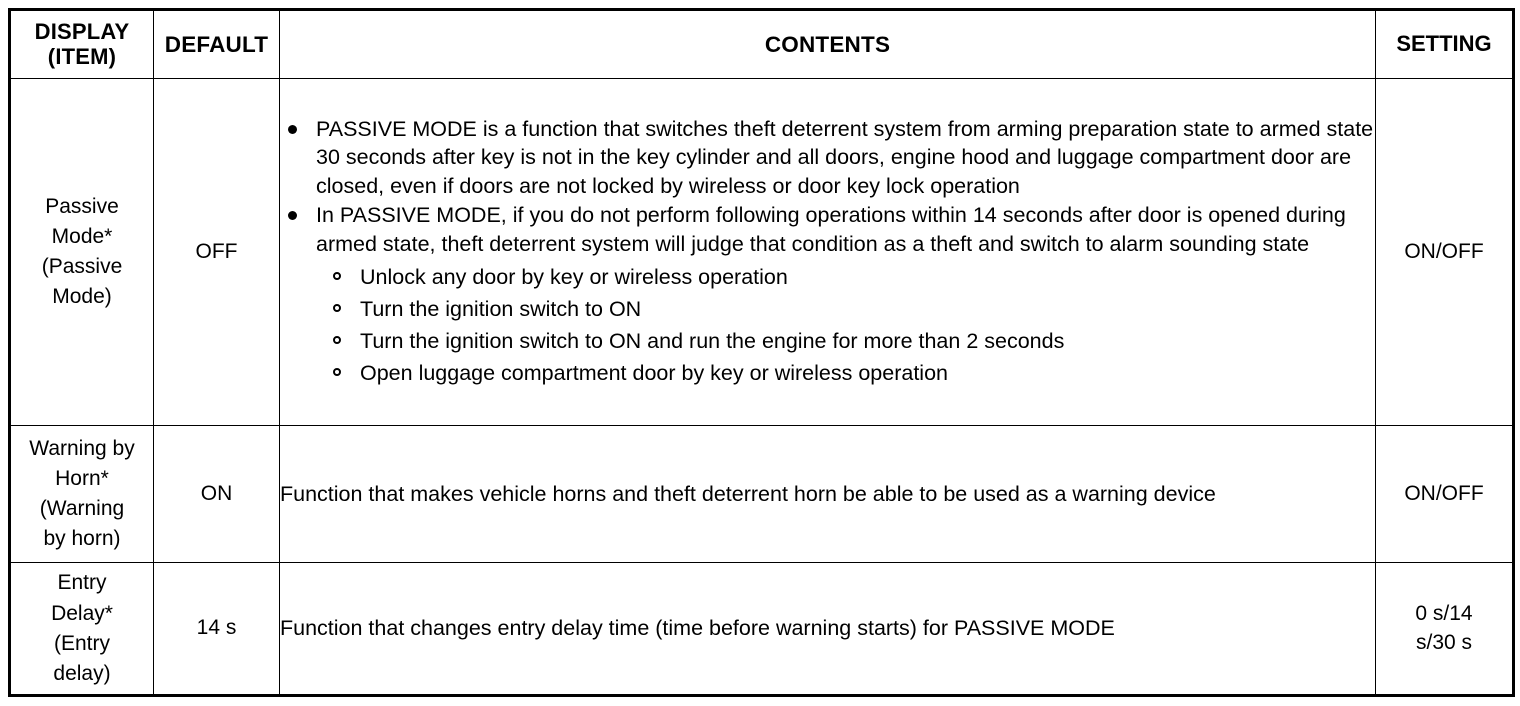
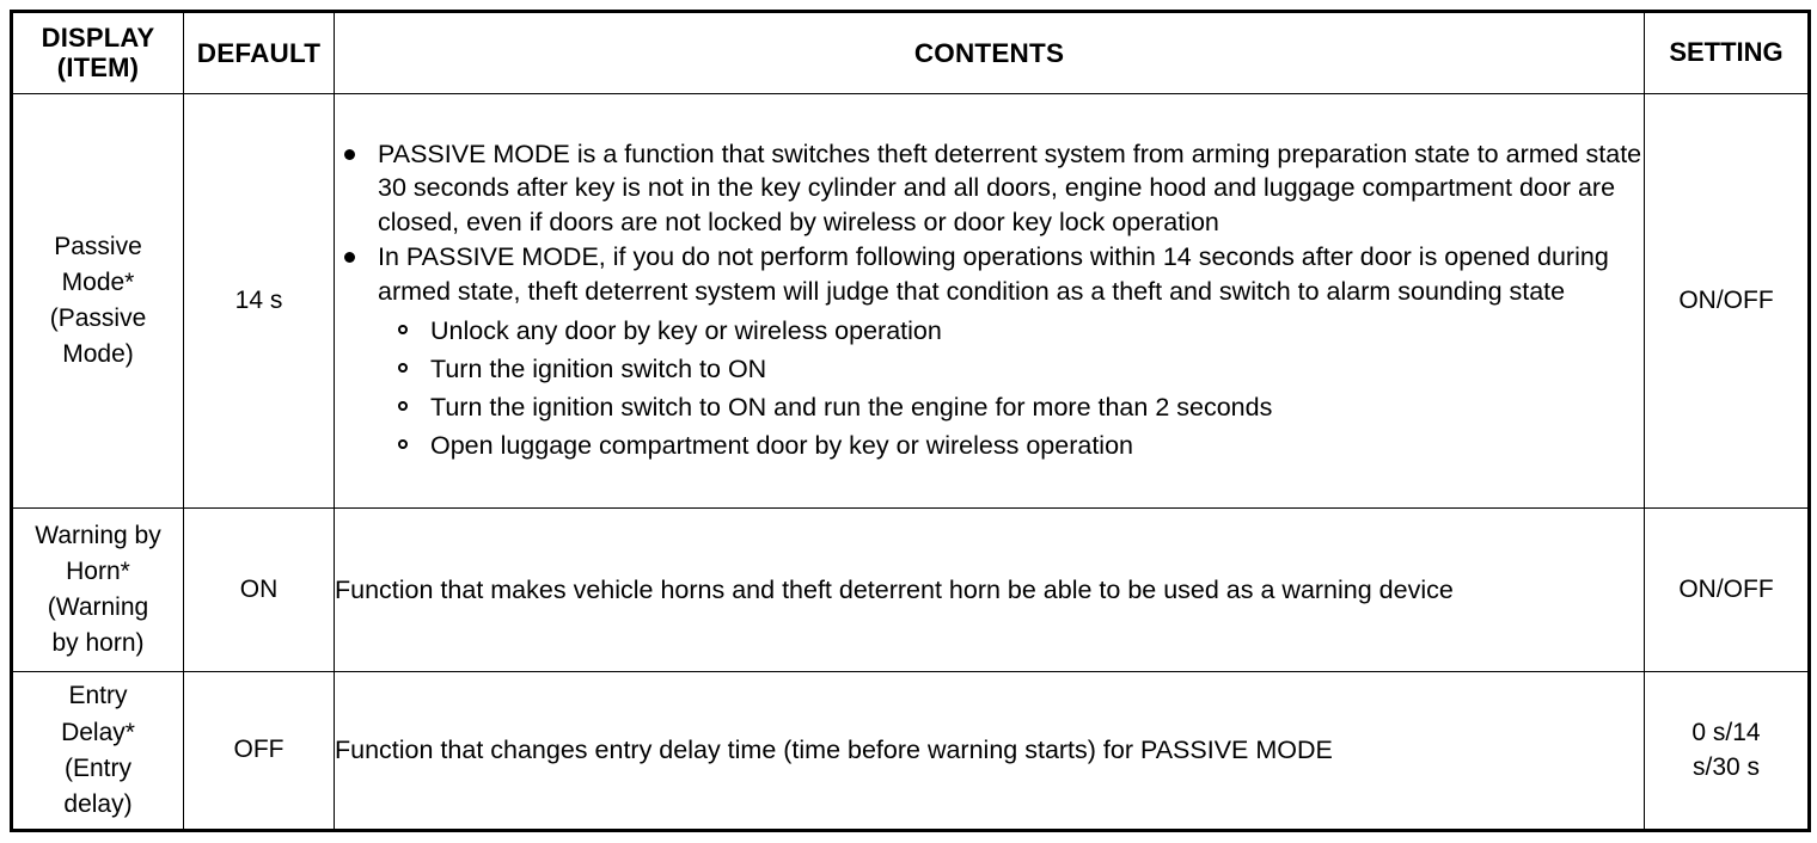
  DISPLAY (ITEM)	DEFAULT	CONTENTS	SETTING
- Passive Mode* (Passive Mode)	OFF	PASSIVE MODE is a function that switches theft deterrent system from arming preparation state to armed state 30 seconds after key is not in the key cylinder and all doors, engine hood and luggage compartment door are closed, even if doors are not locked by wireless or door key lock operation In PASSIVE MODE, if you do not perform following operations within 14 seconds after door is opened during armed state, theft deterrent system will judge that condition as a theft and switch to alarm sounding state Unlock any door by key or wireless operation Turn the ignition switch to ON Turn the ignition switch to ON and run the engine for more than 2 seconds Open luggage compartment door by key or wireless operation	ON/OFF
+ Passive Mode* (Passive Mode)	14 s	PASSIVE MODE is a function that switches theft deterrent system from arming preparation state to armed state 30 seconds after key is not in the key cylinder and all doors, engine hood and luggage compartment door are closed, even if doors are not locked by wireless or door key lock operation In PASSIVE MODE, if you do not perform following operations within 14 seconds after door is opened during armed state, theft deterrent system will judge that condition as a theft and switch to alarm sounding state Unlock any door by key or wireless operation Turn the ignition switch to ON Turn the ignition switch to ON and run the engine for more than 2 seconds Open luggage compartment door by key or wireless operation	ON/OFF
  Warning by Horn* (Warning by horn)	ON	Function that makes vehicle horns and theft deterrent horn be able to be used as a warning device	ON/OFF
- Entry Delay* (Entry delay)	14 s	Function that changes entry delay time (time before warning starts) for PASSIVE MODE	0 s/14 s/30 s
+ Entry Delay* (Entry delay)	OFF	Function that changes entry delay time (time before warning starts) for PASSIVE MODE	0 s/14 s/30 s
